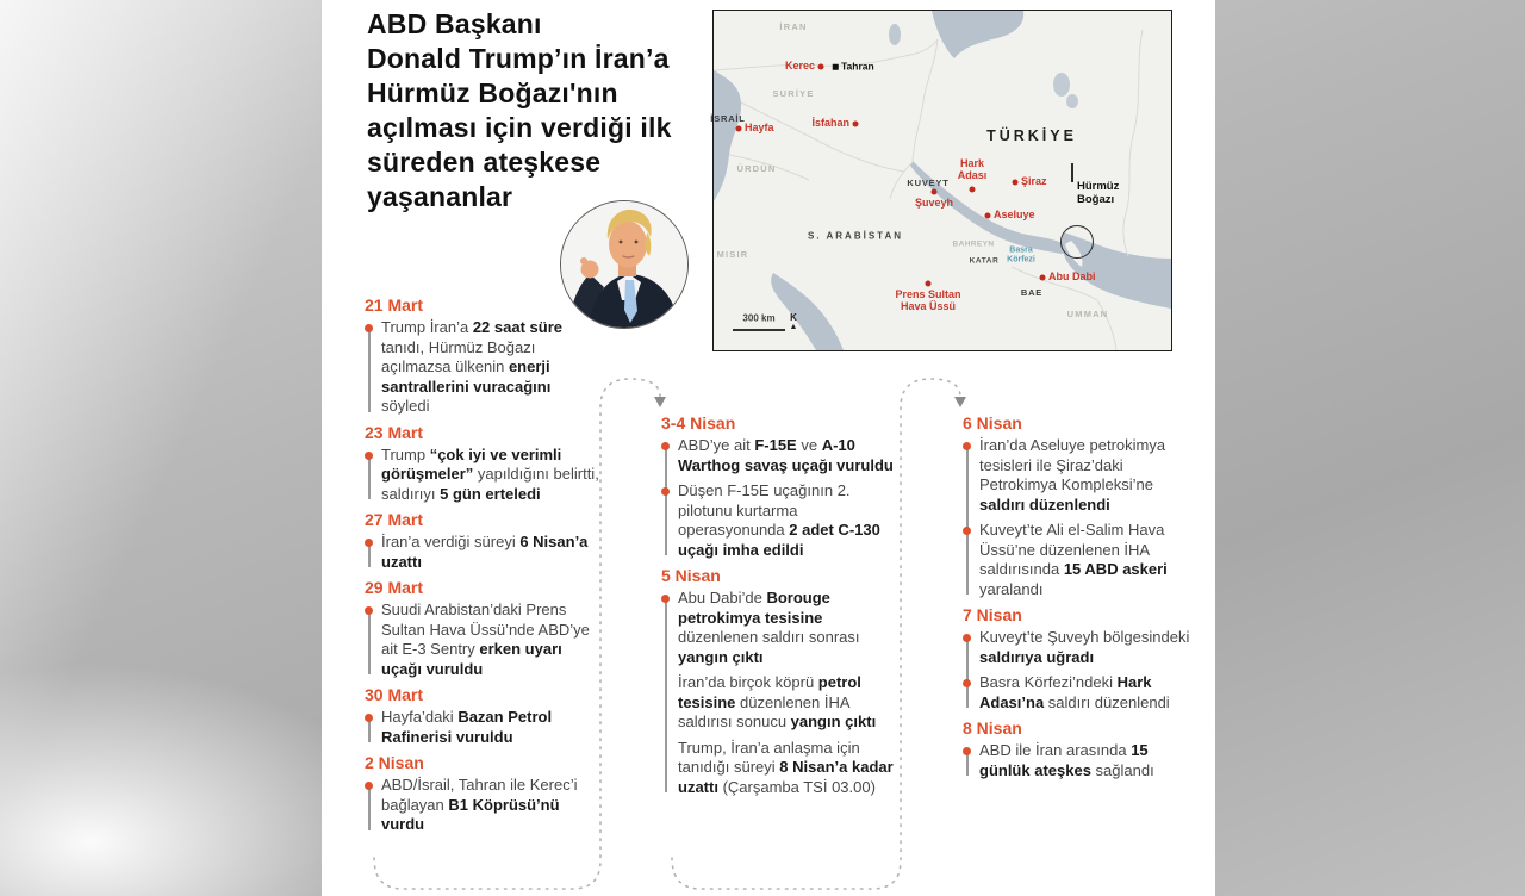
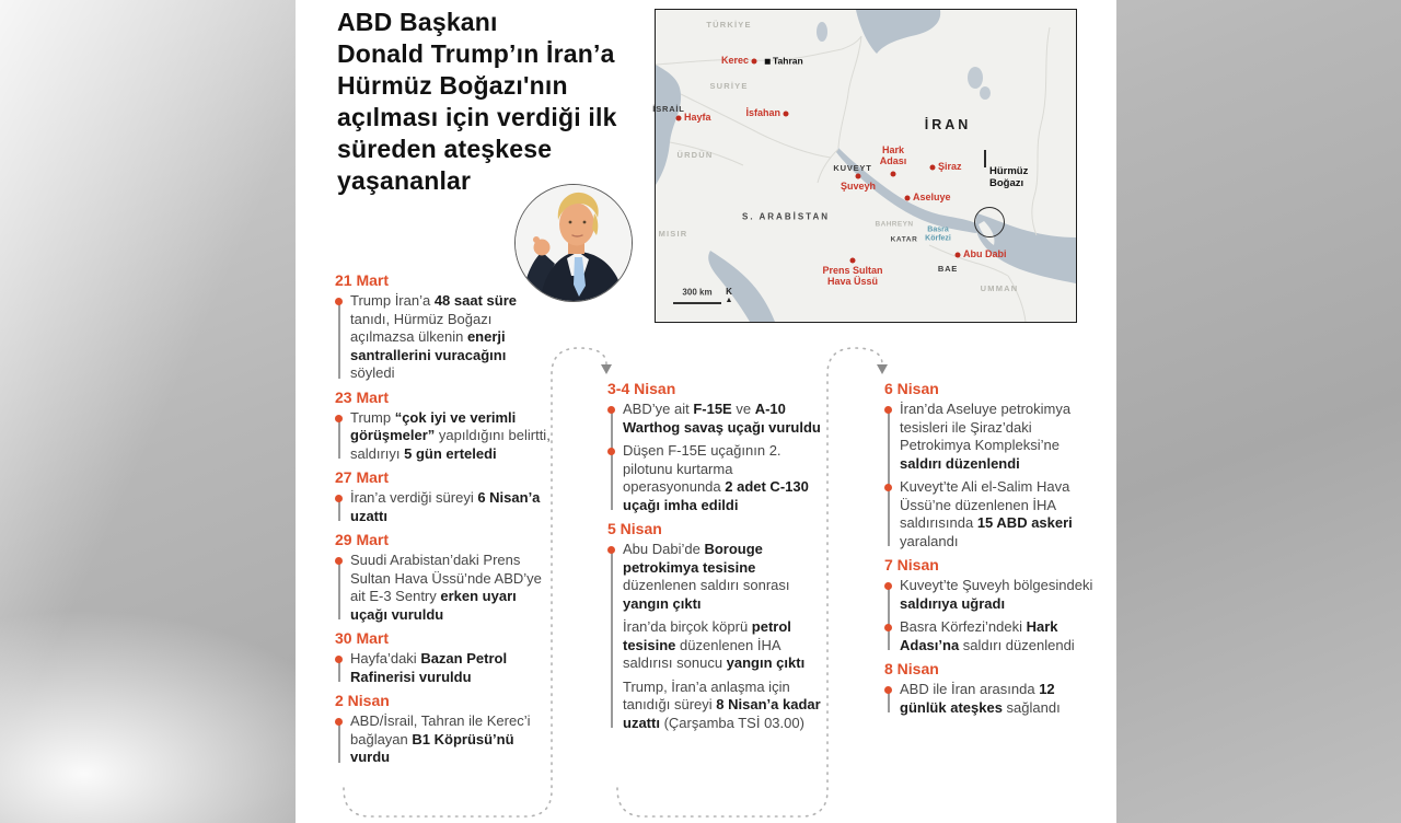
  ABD Başkanı
  Donald Trump’ın İran’a
  Hürmüz Boğazı'nın
  açılması için verdiği ilk
  süreden ateşkese
  yaşananlar
- İRAN
+ TÜRKİYE
  SURİYE
  İSRAİL
  ÜRDÜN
  MISIR
- TÜRKİYE
+ İRAN
  KUVEYT
  S. ARABİSTAN
  BAE
  UMMAN
  Hayfa
  Kerec
  Tahran
  İsfahan
  Şiraz
  Hark
  Adası
  Şuveyh
  Aseluye
  Abu Dabi
  Prens Sultan
  Hava Üssü
  Hürmüz
  Boğazı
  300 km
  K
  21 Mart
- Trump İran’a 22 saat süre tanıdı, Hürmüz Boğazı açılmazsa ülkenin enerji santrallerini vuracağını söyledi
+ Trump İran’a 48 saat süre tanıdı, Hürmüz Boğazı açılmazsa ülkenin enerji santrallerini vuracağını söyledi
  23 Mart
  Trump “çok iyi ve verimli görüşmeler” yapıldığını belirtti, saldırıyı 5 gün erteledi
  27 Mart
  İran’a verdiği süreyi 6 Nisan’a uzattı
  29 Mart
  Suudi Arabistan’daki Prens Sultan Hava Üssü’nde ABD’ye ait E-3 Sentry erken uyarı uçağı vuruldu
  30 Mart
  Hayfa’daki Bazan Petrol Rafinerisi vuruldu
  2 Nisan
  ABD/İsrail, Tahran ile Kerec’i bağlayan B1 Köprüsü’nü vurdu
  3-4 Nisan
  ABD’ye ait F-15E ve A-10 Warthog savaş uçağı vuruldu
  Düşen F-15E uçağının 2. pilotunu kurtarma operasyonunda 2 adet C-130 uçağı imha edildi
  5 Nisan
  Abu Dabi’de Borouge petrokimya tesisine düzenlenen saldırı sonrası yangın çıktı
  İran’da birçok köprü petrol tesisine düzenlenen İHA saldırısı sonucu yangın çıktı
  Trump, İran’a anlaşma için tanıdığı süreyi 8 Nisan’a kadar uzattı (Çarşamba TSİ 03.00)
  6 Nisan
  İran’da Aseluye petrokimya tesisleri ile Şiraz’daki Petrokimya Kompleksi’ne saldırı düzenlendi
  Kuveyt’te Ali el-Salim Hava Üssü’ne düzenlenen İHA saldırısında 15 ABD askeri yaralandı
  7 Nisan
  Kuveyt’te Şuveyh bölgesindeki saldırıya uğradı
  Basra Körfezi’ndeki Hark Adası’na saldırı düzenlendi
  8 Nisan
- ABD ile İran arasında 15 günlük ateşkes sağlandı
+ ABD ile İran arasında 12 günlük ateşkes sağlandı
